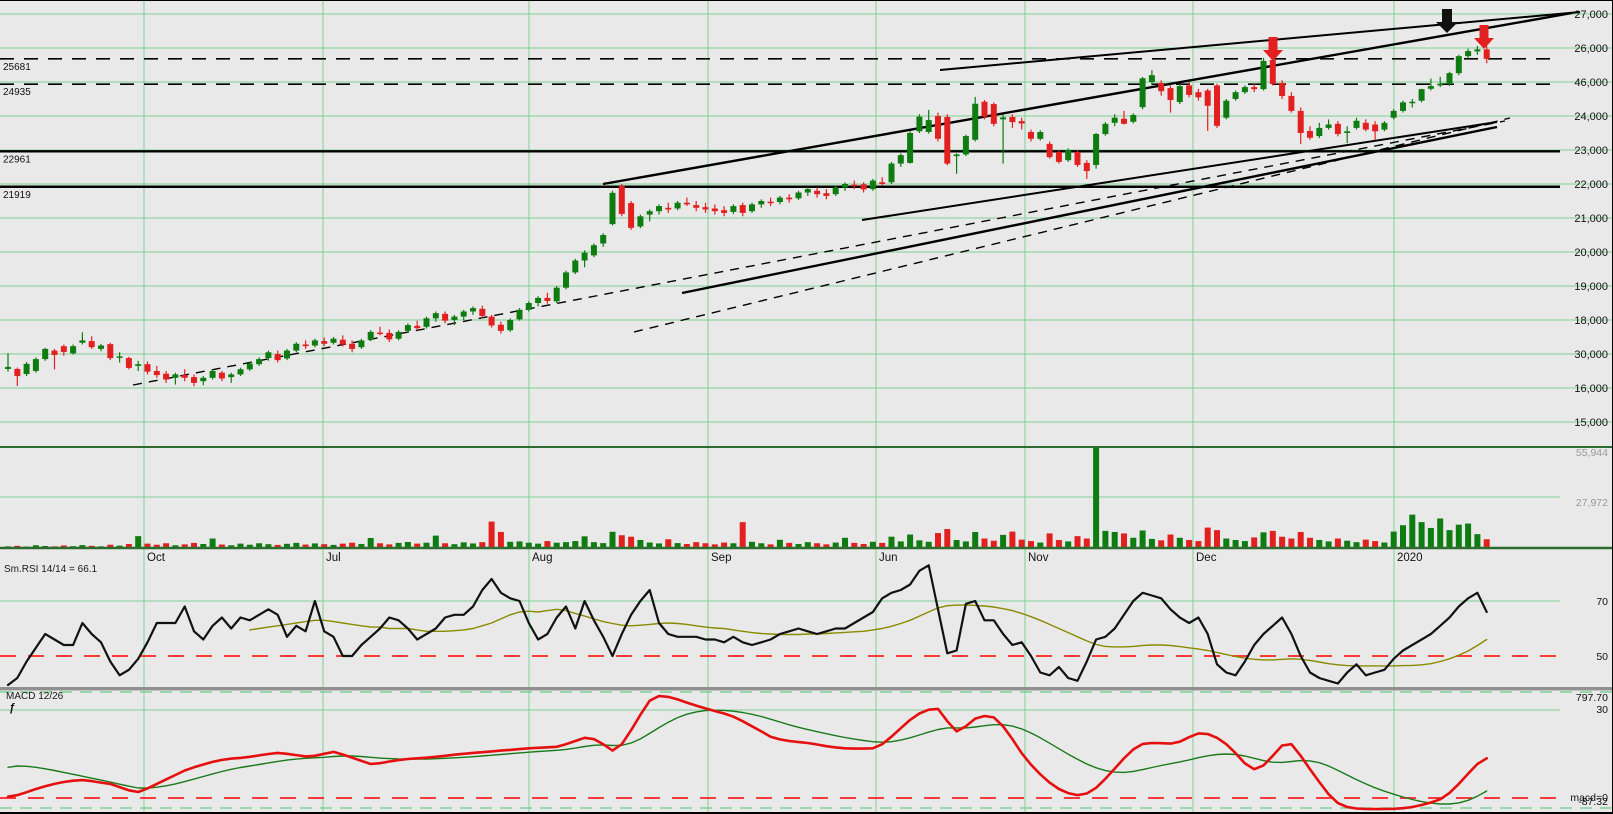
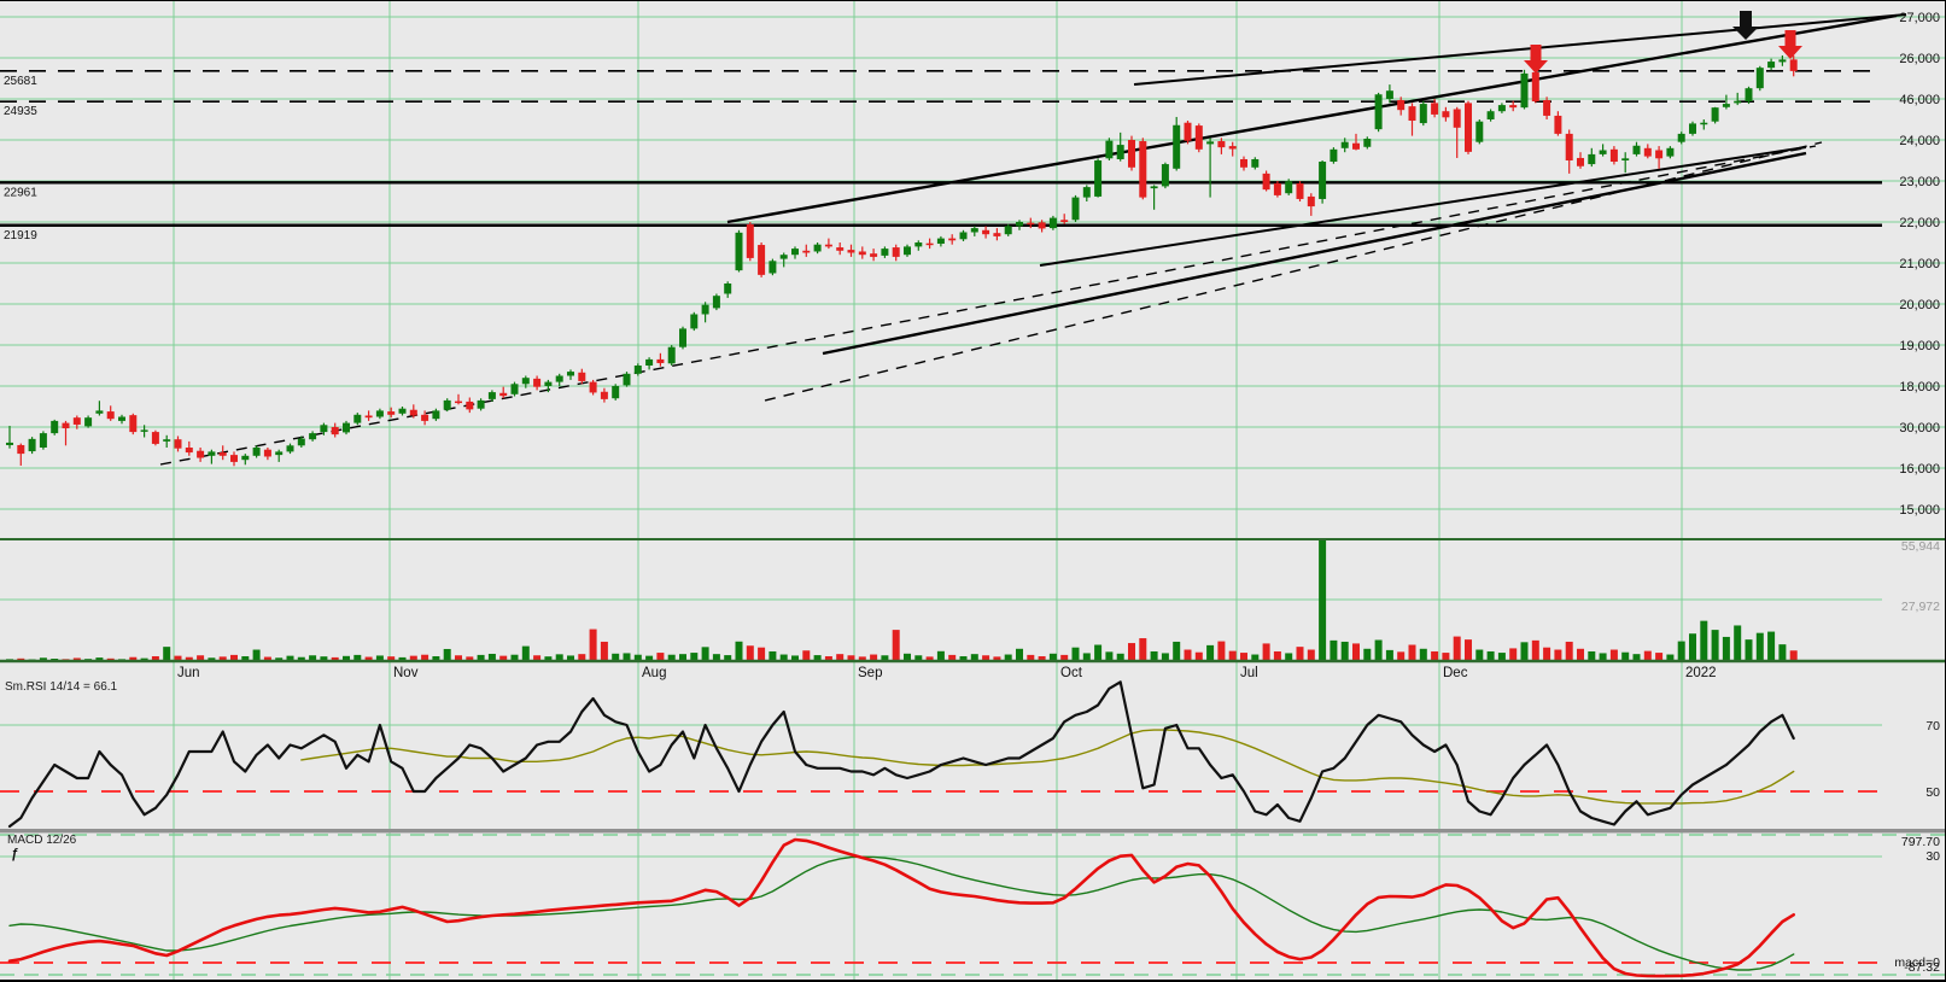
  27,000
  26,000
  46,000
  24,000
  23,000
  22,000
  21,000
  20,000
  19,000
  18,000
  30,000
  16,000
  15,000
  55,944
  27,972
  70
  50
  797.70
  30
  macd=0
  -87.32
  25681
  24935
  22961
  21919
- Oct
+ Jun
- Jul
+ Nov
  Aug
  Sep
- Jun
+ Oct
- Nov
+ Jul
  Dec
- 2020
+ 2022
  Sm.RSI 14/14 = 66.1
  MACD 12/26
  ƒ
